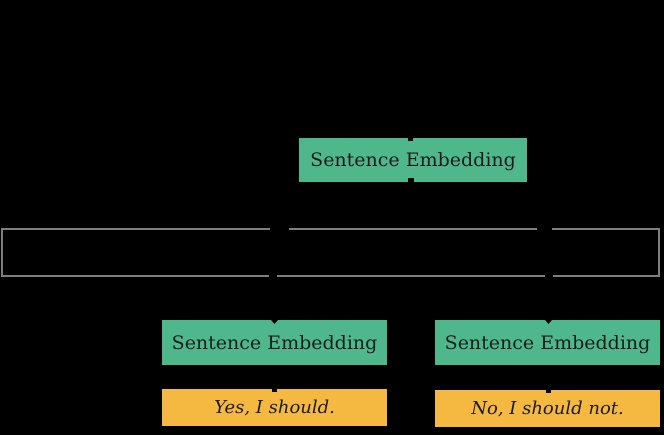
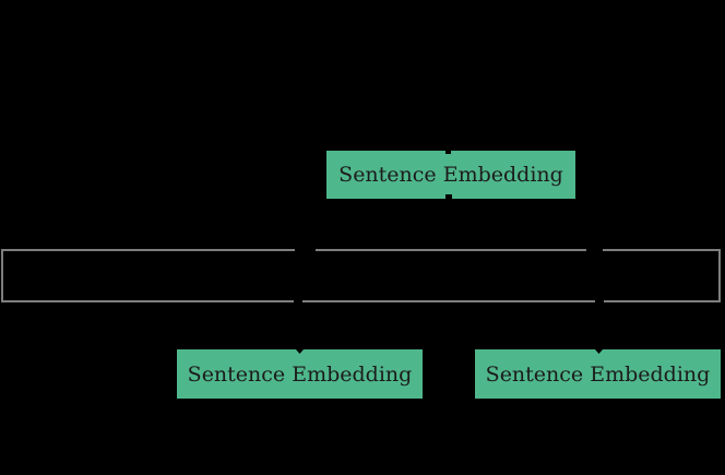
  Sentence Embedding
  Sentence Embedding
  Sentence Embedding
- Yes, I should.
- No, I should not.
